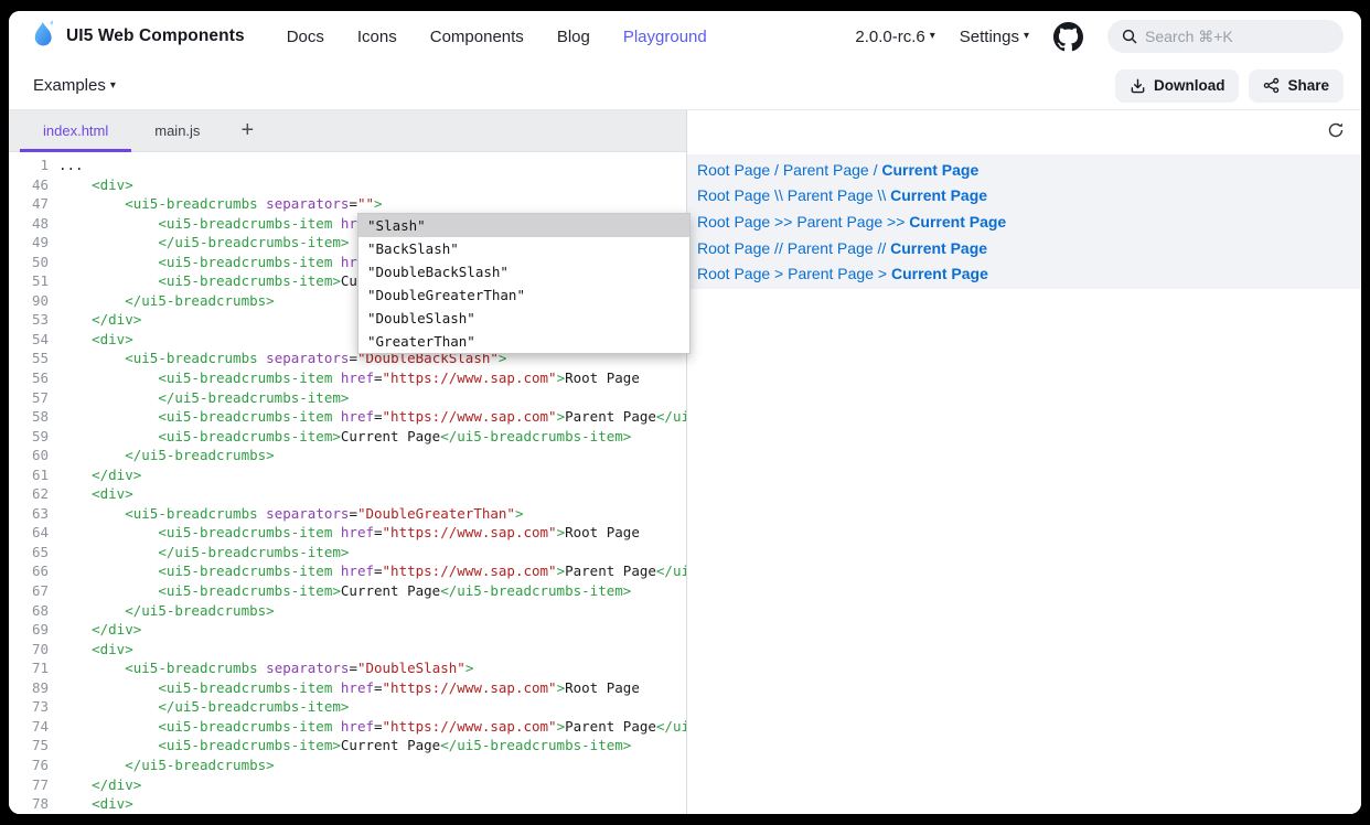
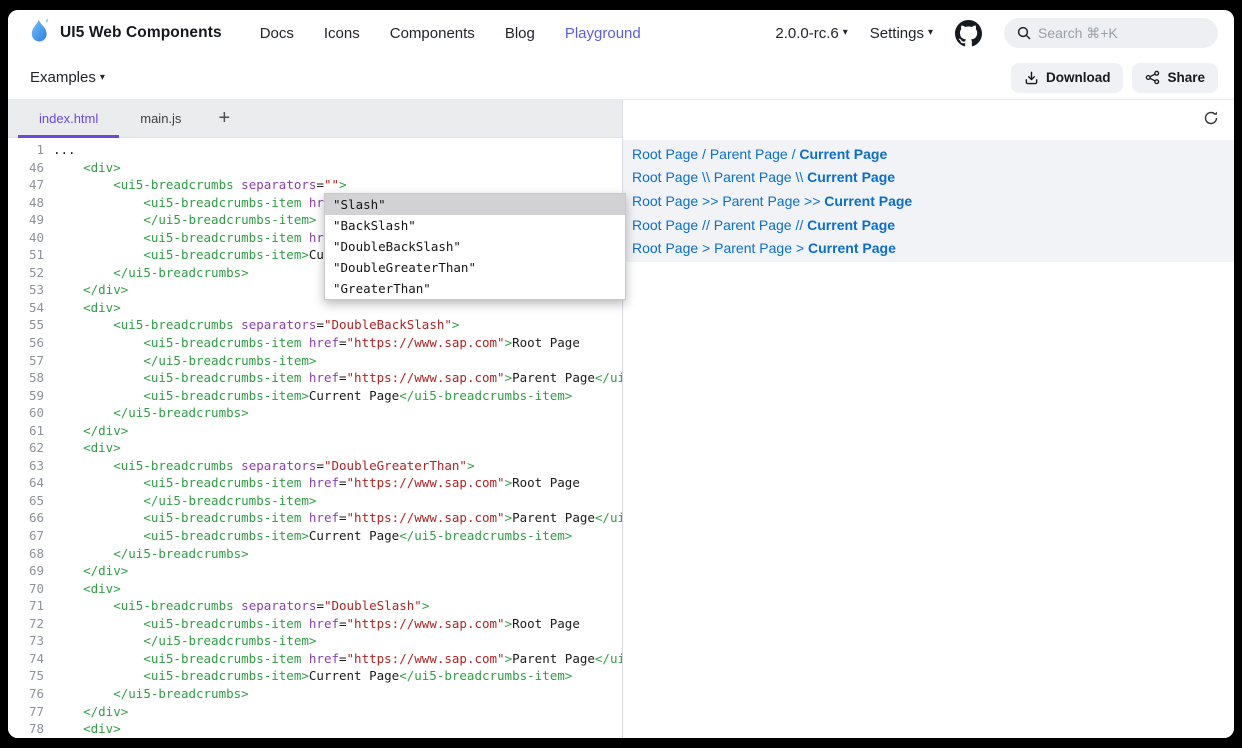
  UI5 Web Components
  Docs
  Icons
  Components
  Blog
  Playground
  2.0.0-rc.6
  ▾
  Settings
  ▾
  Search ⌘+K
  Examples
  ▾
  Download
  Share
  index.html
  main.js
  +
  1
  ...
  46
  <div>
  47
  <ui5-breadcrumbs separators="">
  48
  49
  </ui5-breadcrumbs-item>
- 50
+ 40
  51
- 90
+ 52
  </ui5-breadcrumbs>
  53
  </div>
  54
  <div>
  55
  <ui5-breadcrumbs separators="DoubleBackSlash">
  56
  <ui5-breadcrumbs-item href="https://www.sap.com">Root Page
  57
  </ui5-breadcrumbs-item>
  58
  <ui5-breadcrumbs-item href="https://www.sap.com">Parent Page</ui
  59
  <ui5-breadcrumbs-item>Current Page</ui5-breadcrumbs-item>
  60
  </ui5-breadcrumbs>
  61
  </div>
  62
  <div>
  63
  <ui5-breadcrumbs separators="DoubleGreaterThan">
  64
  <ui5-breadcrumbs-item href="https://www.sap.com">Root Page
  65
  </ui5-breadcrumbs-item>
  66
  <ui5-breadcrumbs-item href="https://www.sap.com">Parent Page</ui
  67
  <ui5-breadcrumbs-item>Current Page</ui5-breadcrumbs-item>
  68
  </ui5-breadcrumbs>
  69
  </div>
  70
  <div>
  71
  <ui5-breadcrumbs separators="DoubleSlash">
- 89
+ 72
  <ui5-breadcrumbs-item href="https://www.sap.com">Root Page
  73
  </ui5-breadcrumbs-item>
  74
  <ui5-breadcrumbs-item href="https://www.sap.com">Parent Page</ui
  75
  <ui5-breadcrumbs-item>Current Page</ui5-breadcrumbs-item>
  76
  </ui5-breadcrumbs>
  77
  </div>
  78
  <div>
  Root Page
  /
  Parent Page
  /
  Current Page
  Root Page
  \\
  Parent Page
  \\
  Current Page
  Root Page
  >>
  Parent Page
  >>
  Current Page
  Root Page
  //
  Parent Page
  //
  Current Page
  Root Page
  >
  Parent Page
  >
  Current Page
  "Slash"
  "BackSlash"
  "DoubleBackSlash"
  "DoubleGreaterThan"
- "DoubleSlash"
  "GreaterThan"
